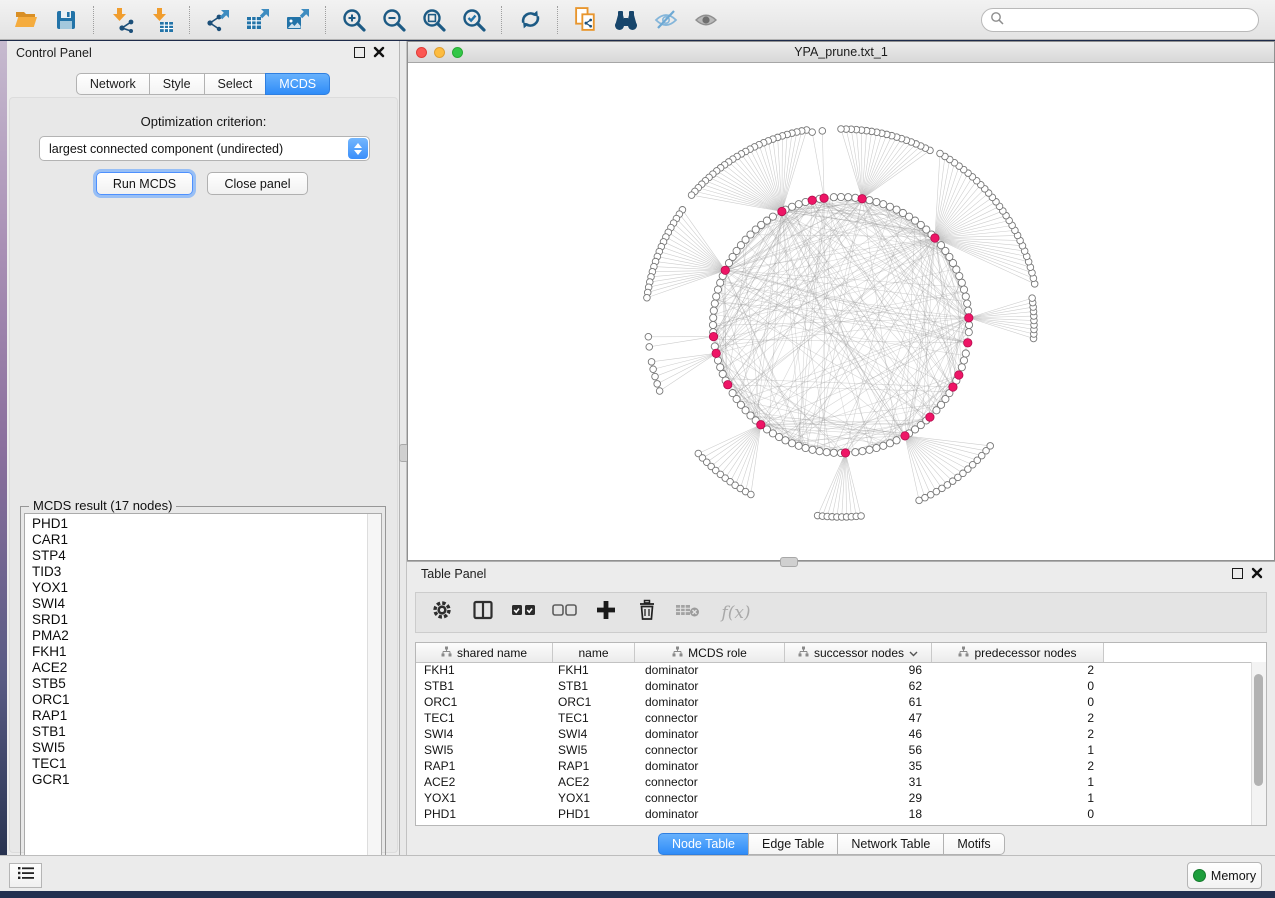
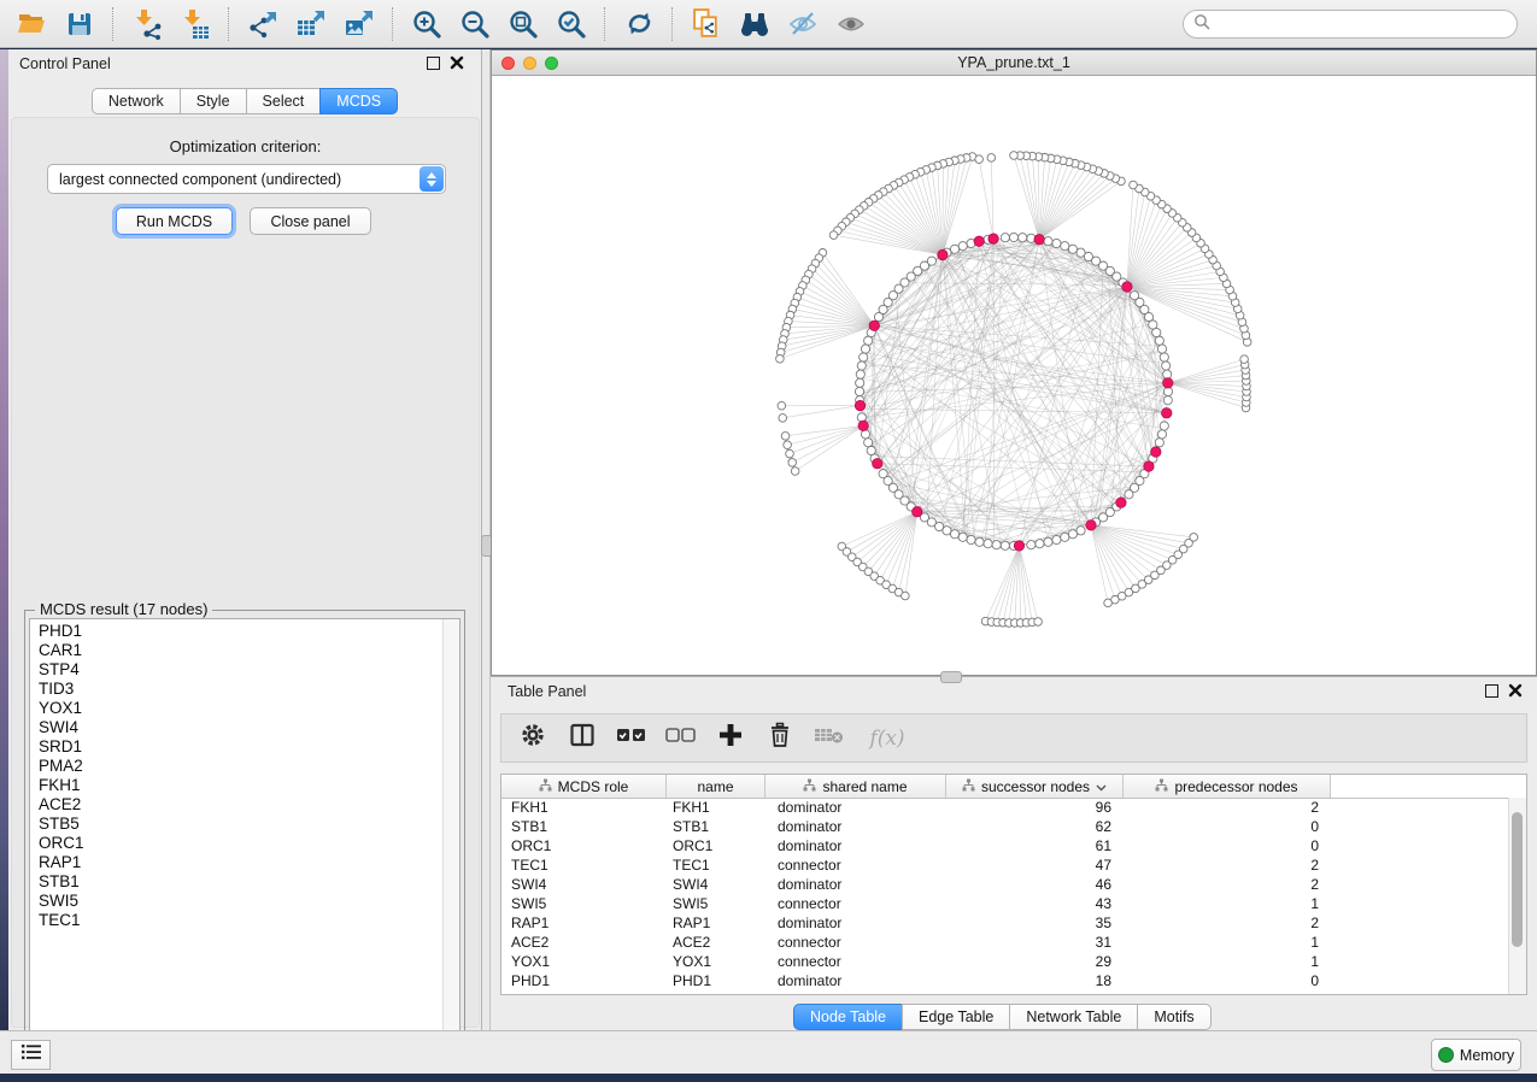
  Control Panel
  Network
  Style
  Select
  MCDS
  Optimization criterion:
  largest connected component (undirected)
  Run MCDS
  Close panel
  MCDS result (17 nodes)
  PHD1
  CAR1
  STP4
  TID3
  YOX1
  SWI4
  SRD1
  PMA2
  FKH1
  ACE2
  STB5
  ORC1
  RAP1
  STB1
  SWI5
  TEC1
- GCR1
  YPA_prune.txt_1
  Table Panel
  f(x)
- shared name
+ MCDS role
  name
- MCDS role
+ shared name
  successor nodes
  predecessor nodes
  FKH1
  FKH1
  dominator
  96
  2
  STB1
  STB1
  dominator
  62
  0
  ORC1
  ORC1
  dominator
  61
  0
  TEC1
  TEC1
  connector
  47
  2
  SWI4
  SWI4
  dominator
  46
  2
  SWI5
  SWI5
  connector
- 56
+ 43
  1
  RAP1
  RAP1
  dominator
  35
  2
  ACE2
  ACE2
  connector
  31
  1
  YOX1
  YOX1
  connector
  29
  1
  PHD1
  PHD1
  dominator
  18
  0
  Node Table
  Edge Table
  Network Table
  Motifs
  Memory
